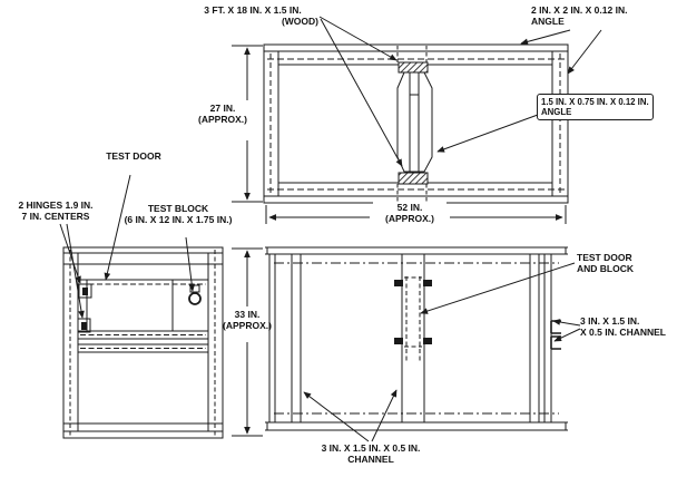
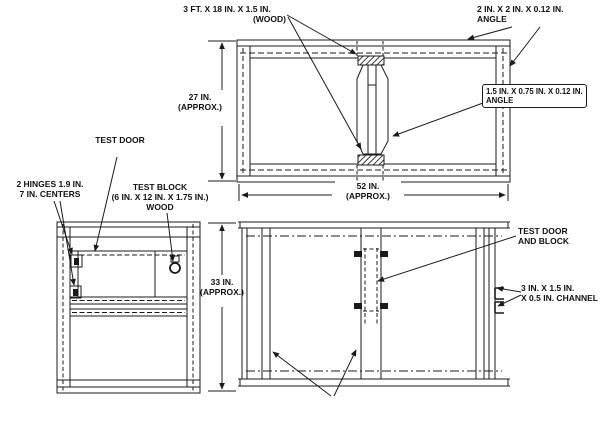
  3 FT. X 18 IN. X 1.5 IN.
  (WOOD)
  2 IN. X 2 IN. X 0.12 IN.
  ANGLE
  1.5 IN. X 0.75 IN. X 0.12 IN.
  ANGLE
  27 IN.
  (APPROX.)
  52 IN.
  (APPROX.)
  33 IN.
  (APPROX.)
  TEST DOOR
  2 HINGES 1.9 IN.
  7 IN. CENTERS
  TEST BLOCK
  (6 IN. X 12 IN. X 1.75 IN.)
+ WOOD
  TEST DOOR
  AND BLOCK
  3 IN. X 1.5 IN.
  X 0.5 IN. CHANNEL
- 3 IN. X 1.5 IN. X 0.5 IN.
- CHANNEL
